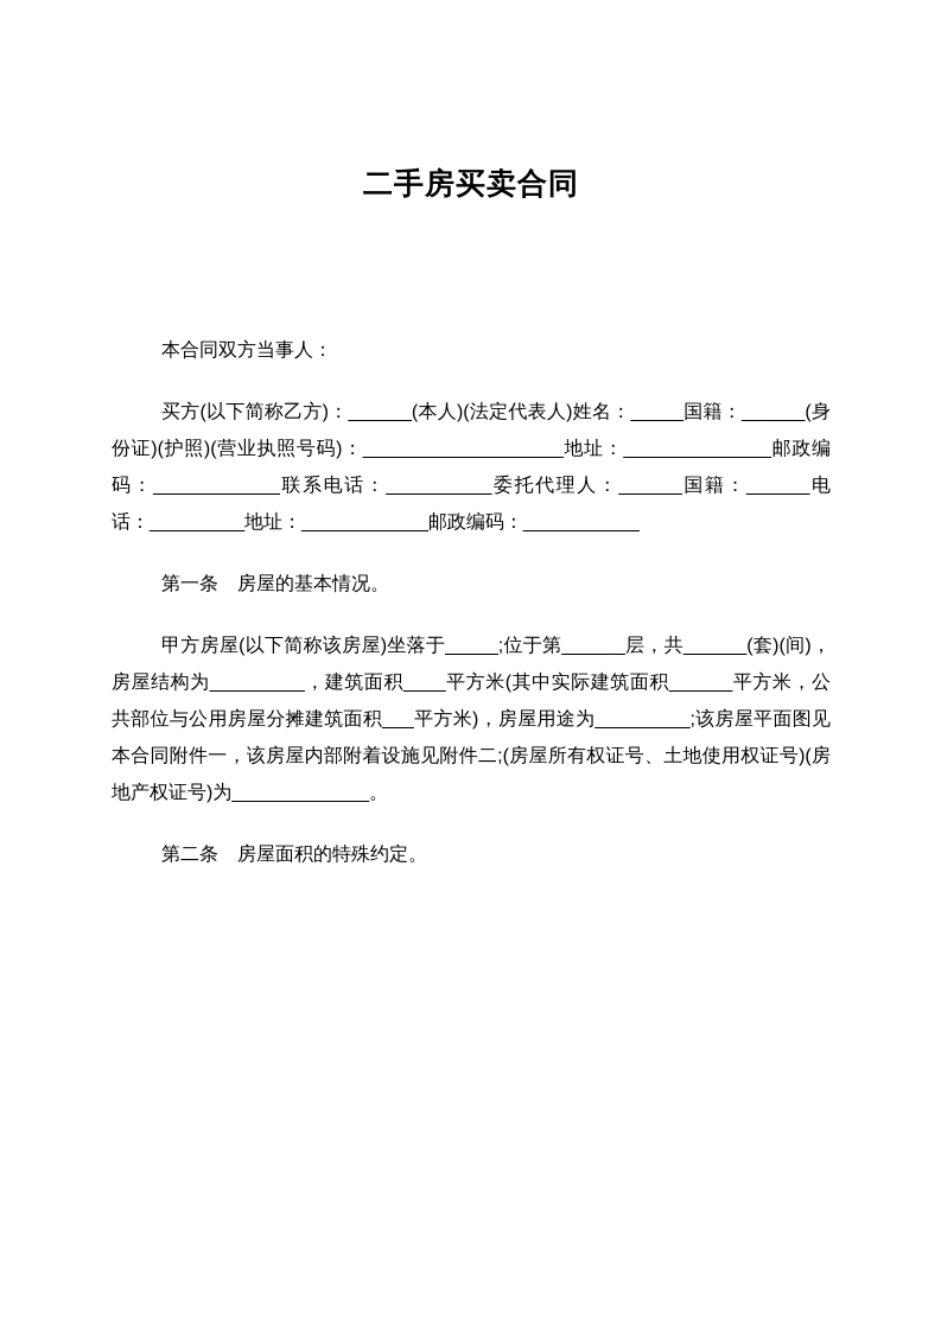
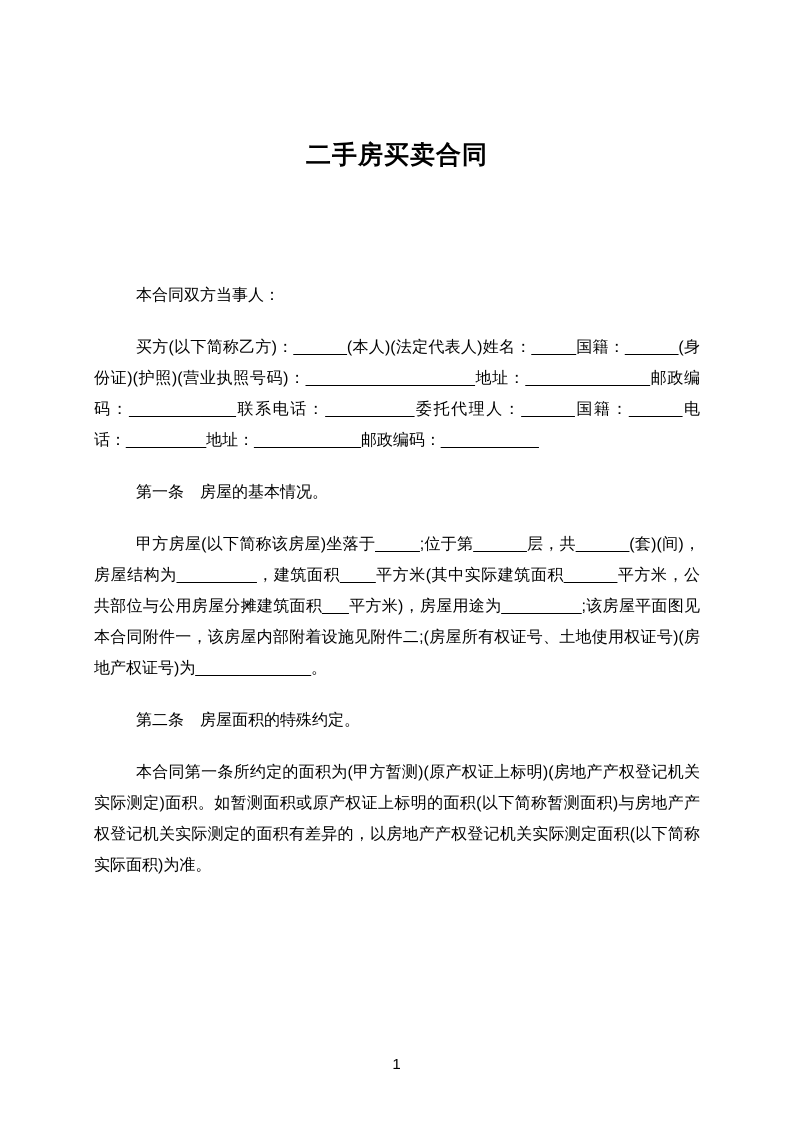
  二手房买卖合同
  本合同双方当事人：
  买方(以下简称乙方)：______(本人)(法定代表人)姓名：_____国籍：______(身份证)(护照)(营业执照号码)：___________________地址：______________邮政编码：____________联系电话：__________委托代理人：______国籍：______电话：_________地址：____________邮政编码：___________
  第一条 房屋的基本情况。
  甲方房屋(以下简称该房屋)坐落于_____;位于第______层，共______(套)(间)，房屋结构为_________，建筑面积____平方米(其中实际建筑面积______平方米，公共部位与公用房屋分摊建筑面积___平方米)，房屋用途为_________;该房屋平面图见本合同附件一，该房屋内部附着设施见附件二;(房屋所有权证号、土地使用权证号)(房地产权证号)为_____________。
  第二条 房屋面积的特殊约定。
+ 本合同第一条所约定的面积为(甲方暂测)(原产权证上标明)(房地产产权登记机关实际测定)面积。如暂测面积或原产权证上标明的面积(以下简称暂测面积)与房地产产权登记机关实际测定的面积有差异的，以房地产产权登记机关实际测定面积(以下简称实际面积)为准。
+ 1
